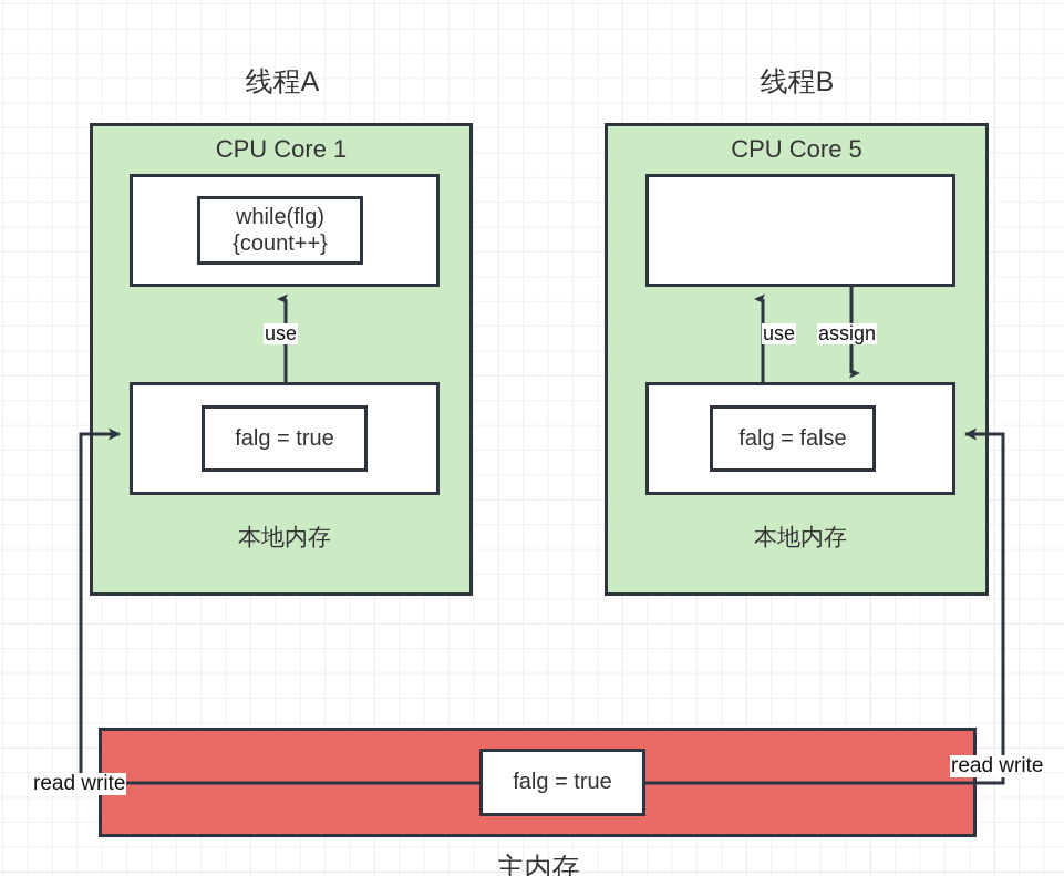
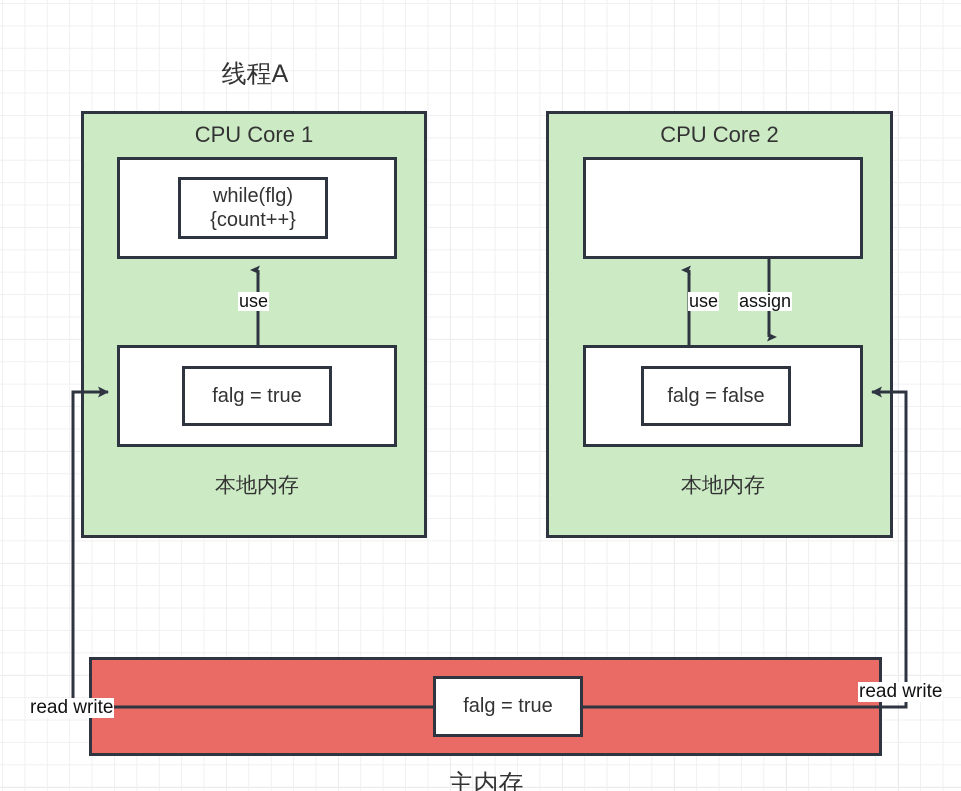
  线程A
- 线程B
  CPU Core 1
  while(flg)
  {count++}
  falg = true
  本地内存
- CPU Core 5
+ CPU Core 2
  falg = false
  本地内存
  falg = true
  主内存
  use
  use
  assign
  read write
  read write
